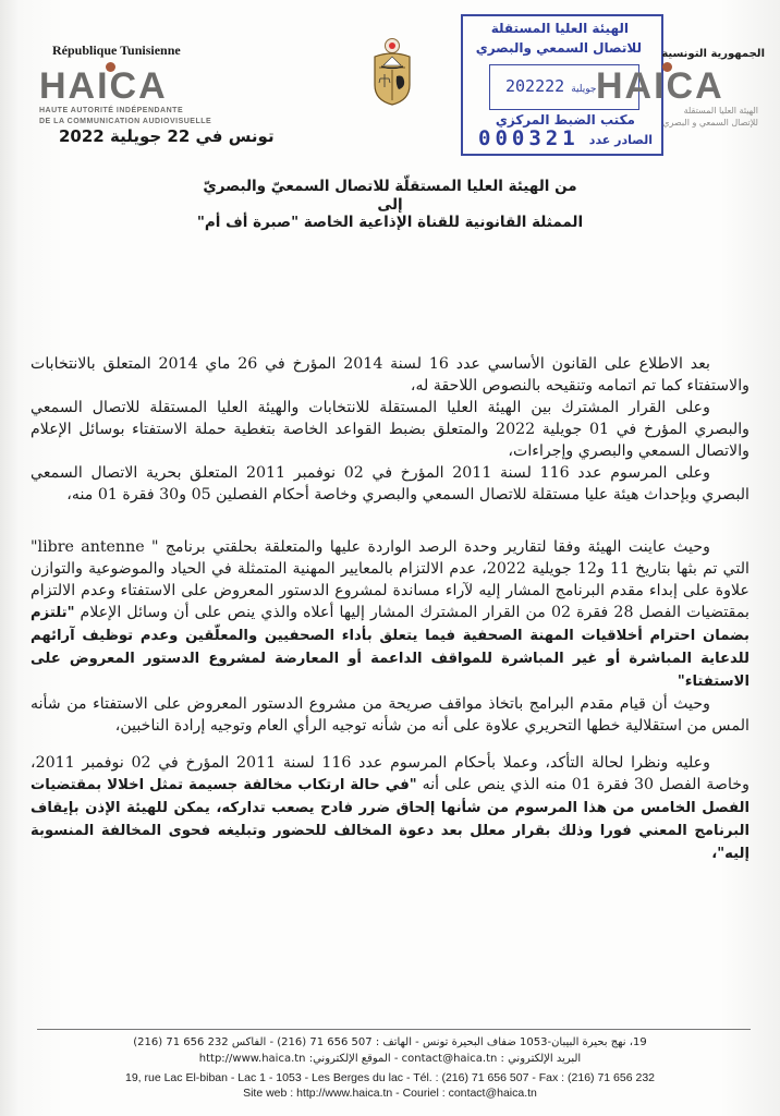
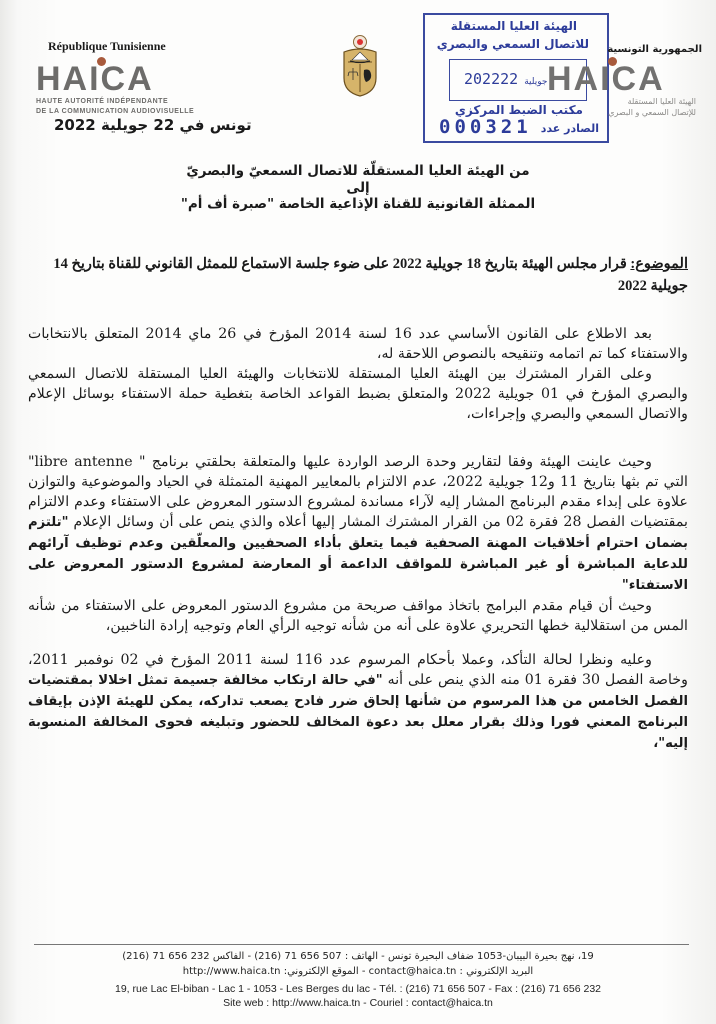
  République Tunisienne
  HAICA
  تونس في 22 جويلية 2022
  الهيئة العليا المستقلة
  للاتصال السمعي والبصري
  2022 جويلية22
  مكتب الضبط المركزي
  الصادر عدد
  000321
  الجمهورية التونسية
  HAICA
  الهيئة العليا المستقلة
  للإتصال السمعي و البصري
  من الهيئة العليا المستقلّة للاتصال السمعيّ والبصريّ
  إلى
  الممثلة القانونية للقناة الإذاعية الخاصة "صبرة أف أم"
+ الموضوع: قرار مجلس الهيئة بتاريخ 18 جويلية 2022 على ضوء جلسة الاستماع للممثل القانوني للقناة بتاريخ 14 جويلية 2022
  بعد الاطلاع على القانون الأساسي عدد 16 لسنة 2014 المؤرخ في 26 ماي 2014 المتعلق بالانتخابات والاستفتاء كما تم اتمامه وتنقيحه بالنصوص اللاحقة له،
  وعلى القرار المشترك بين الهيئة العليا المستقلة للانتخابات والهيئة العليا المستقلة للاتصال السمعي والبصري المؤرخ في 01 جويلية 2022 والمتعلق بضبط القواعد الخاصة بتغطية حملة الاستفتاء بوسائل الإعلام والاتصال السمعي والبصري وإجراءات،
- وعلى المرسوم عدد 116 لسنة 2011 المؤرخ في 02 نوفمبر 2011 المتعلق بحرية الاتصال السمعي البصري وبإحداث هيئة عليا مستقلة للاتصال السمعي والبصري وخاصة أحكام الفصلين 05 و30 فقرة 01 منه،
  وحيث عاينت الهيئة وفقا لتقارير وحدة الرصد الواردة عليها والمتعلقة بحلقتي برنامج " libre antenne" التي تم بثها بتاريخ 11 و12 جويلية 2022، عدم الالتزام بالمعايير المهنية المتمثلة في الحياد والموضوعية والتوازن علاوة على إبداء مقدم البرنامج المشار إليه لآراء مساندة لمشروع الدستور المعروض على الاستفتاء وعدم الالتزام بمقتضيات الفصل 28 فقرة 02 من القرار المشترك المشار إليها أعلاه والذي ينص على أن وسائل الإعلام "تلتزم بضمان احترام أخلاقيات المهنة الصحفية فيما يتعلق بأداء الصحفيين والمعلّقين وعدم توظيف آرائهم للدعاية المباشرة أو غير المباشرة للمواقف الداعمة أو المعارضة لمشروع الدستور المعروض على الاستفتاء"
  وحيث أن قيام مقدم البرامج باتخاذ مواقف صريحة من مشروع الدستور المعروض على الاستفتاء من شأنه المس من استقلالية خطها التحريري علاوة على أنه من شأنه توجيه الرأي العام وتوجيه إرادة الناخبين،
  وعليه ونظرا لحالة التأكد، وعملا بأحكام المرسوم عدد 116 لسنة 2011 المؤرخ في 02 نوفمبر 2011، وخاصة الفصل 30 فقرة 01 منه الذي ينص على أنه "في حالة ارتكاب مخالفة جسيمة تمثل اخلالا بمقتضيات الفصل الخامس من هذا المرسوم من شأنها إلحاق ضرر فادح يصعب تداركه، يمكن للهيئة الإذن بإيقاف البرنامج المعني فورا وذلك بقرار معلل بعد دعوة المخالف للحضور وتبليغه فحوى المخالفة المنسوبة إليه"،
  19، نهج بحيرة البيبان-1053 ضفاف البحيرة تونس - الهاتف : 507 656 71 (216) - الفاكس 232 656 71 (216)
  البريد الإلكتروني : contact@haica.tn - الموقع الإلكتروني: http://www.haica.tn
  19, rue Lac El-biban - Lac 1 - 1053 - Les Berges du lac - Tél. : (216) 71 656 507 - Fax : (216) 71 656 232
  Site web : http://www.haica.tn - Couriel : contact@haica.tn
